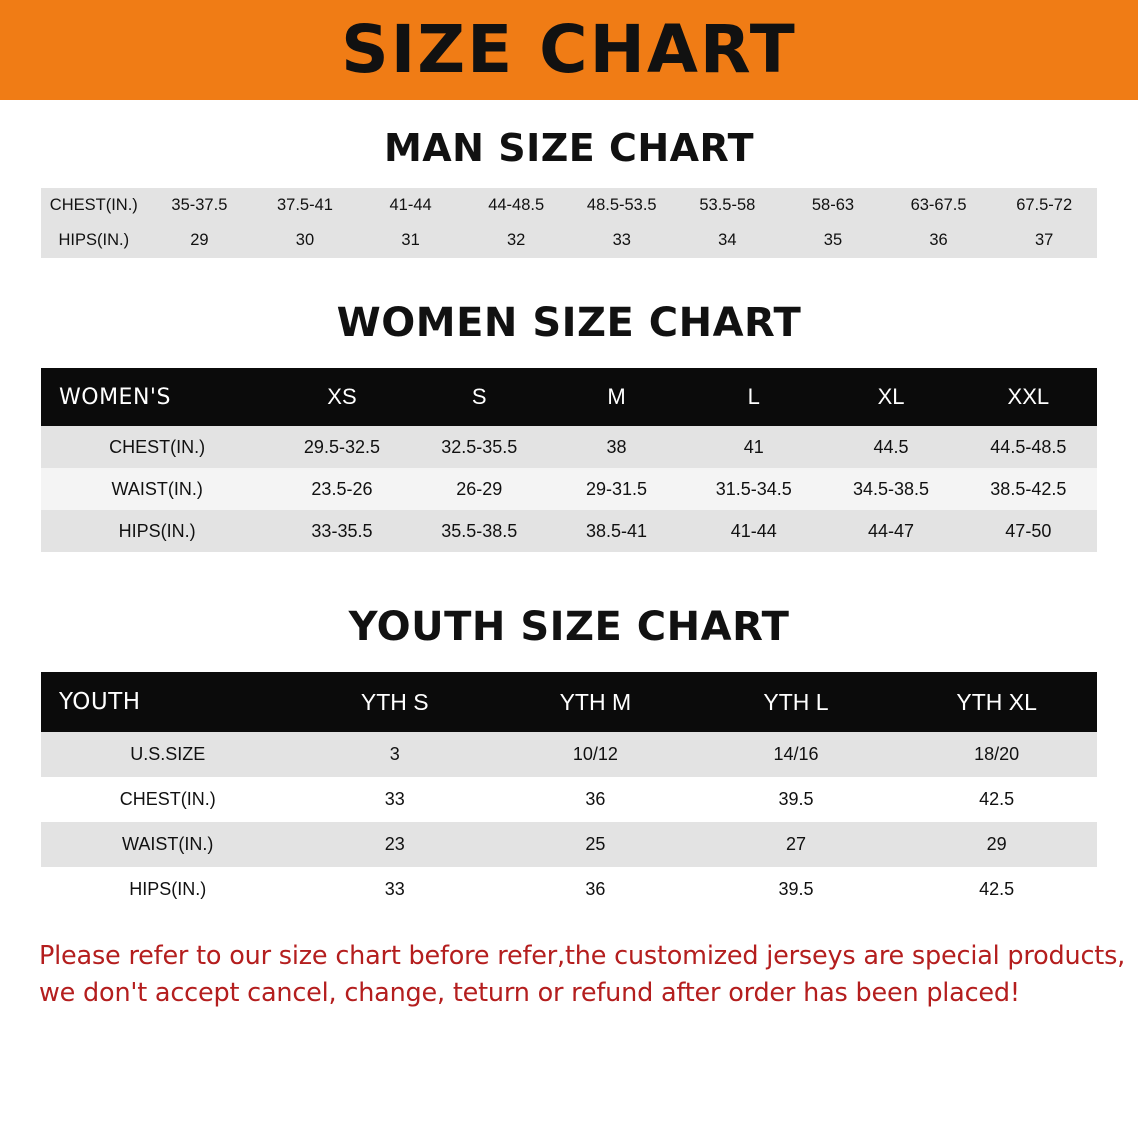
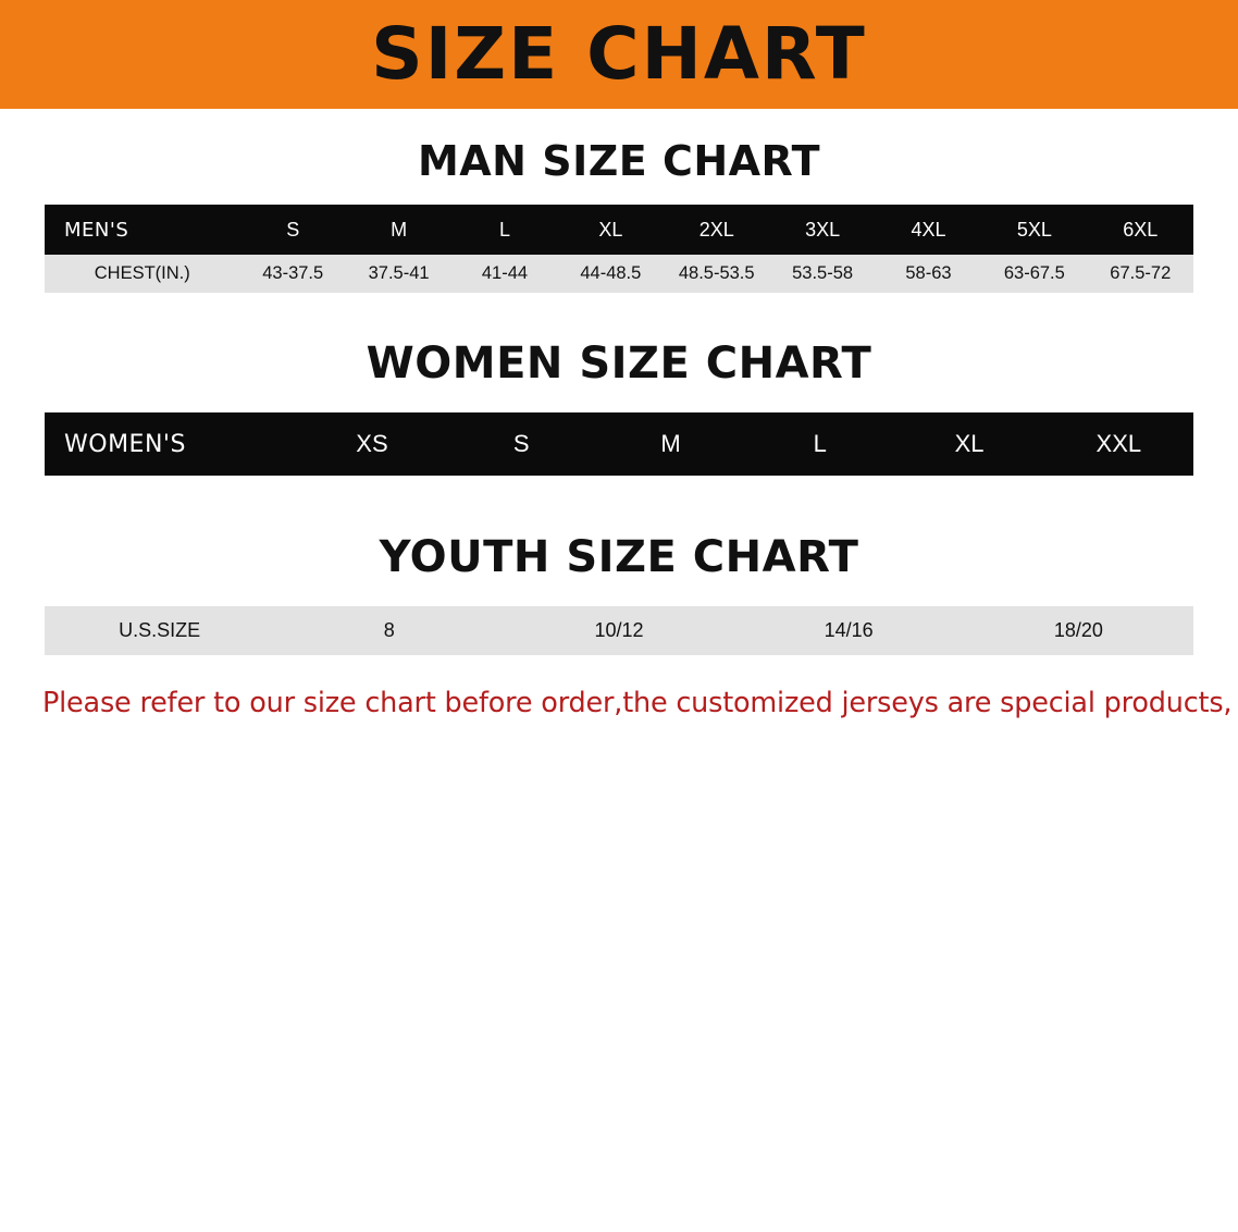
  SIZE CHART
  MAN SIZE CHART
+ MEN'S	S	M	L	XL	2XL	3XL	4XL	5XL	6XL
- CHEST(IN.)	35-37.5	37.5-41	41-44	44-48.5	48.5-53.5	53.5-58	58-63	63-67.5	67.5-72
+ CHEST(IN.)	43-37.5	37.5-41	41-44	44-48.5	48.5-53.5	53.5-58	58-63	63-67.5	67.5-72
- HIPS(IN.)	29	30	31	32	33	34	35	36	37
  WOMEN SIZE CHART
  WOMEN'S	XS	S	M	L	XL	XXL
- CHEST(IN.)	29.5-32.5	32.5-35.5	38	41	44.5	44.5-48.5
- WAIST(IN.)	23.5-26	26-29	29-31.5	31.5-34.5	34.5-38.5	38.5-42.5
- HIPS(IN.)	33-35.5	35.5-38.5	38.5-41	41-44	44-47	47-50
  YOUTH SIZE CHART
- YOUTH	YTH S	YTH M	YTH L	YTH XL
- U.S.SIZE	3	10/12	14/16	18/20
+ U.S.SIZE	8	10/12	14/16	18/20
- CHEST(IN.)	33	36	39.5	42.5
- WAIST(IN.)	23	25	27	29
- HIPS(IN.)	33	36	39.5	42.5
- Please refer to our size chart before refer,the customized jerseys are special products,
+ Please refer to our size chart before order,the customized jerseys are special products,
- we don't accept cancel, change, teturn or refund after order has been placed!
